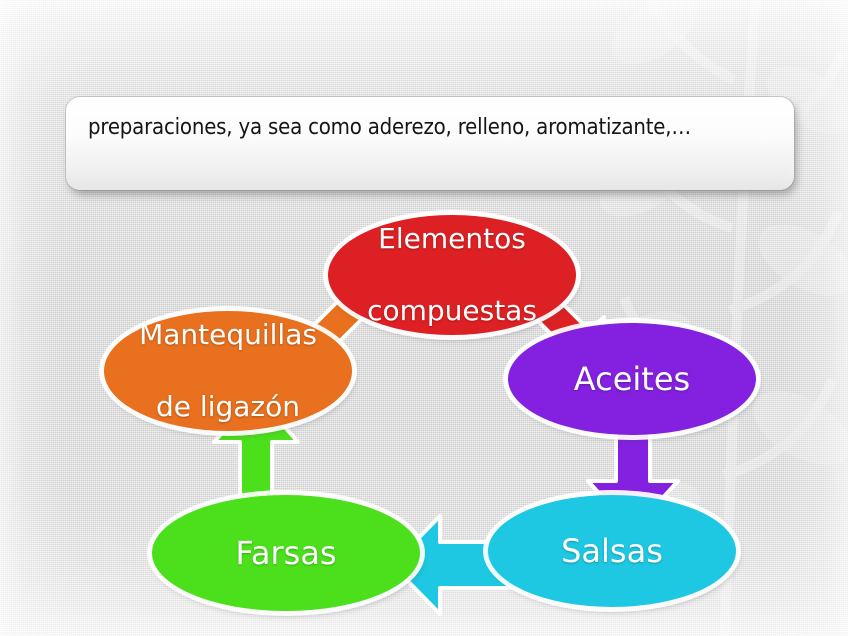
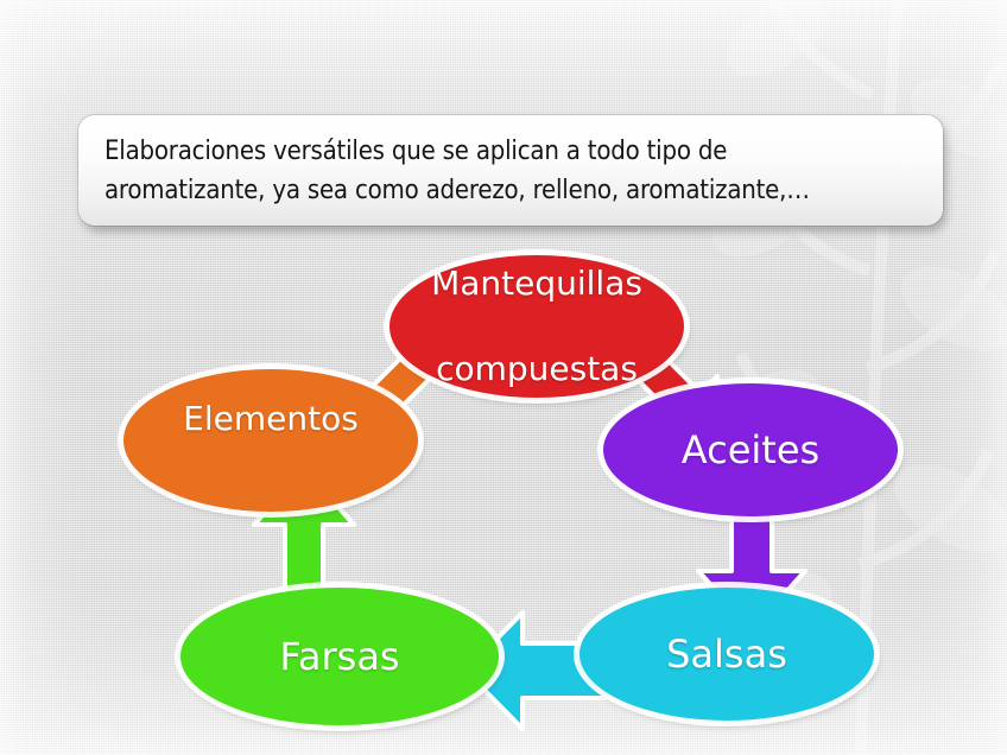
+ Elaboraciones versátiles que se aplican a todo tipo de
- preparaciones, ya sea como aderezo, relleno, aromatizante,…
+ aromatizante, ya sea como aderezo, relleno, aromatizante,…
- Elementos
+ Mantequillas
  compuestas
  Aceites
  Salsas
  Farsas
- Mantequillas
+ Elementos
- de ligazón
